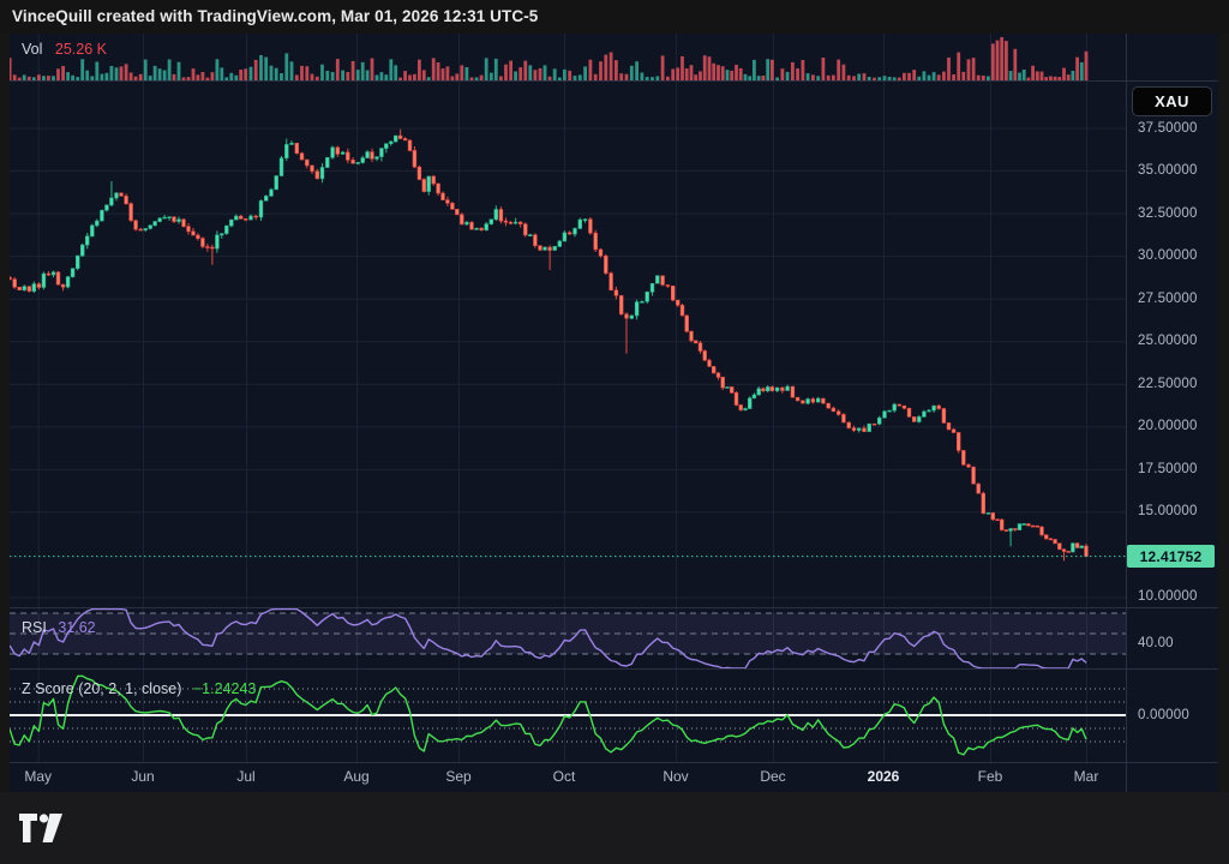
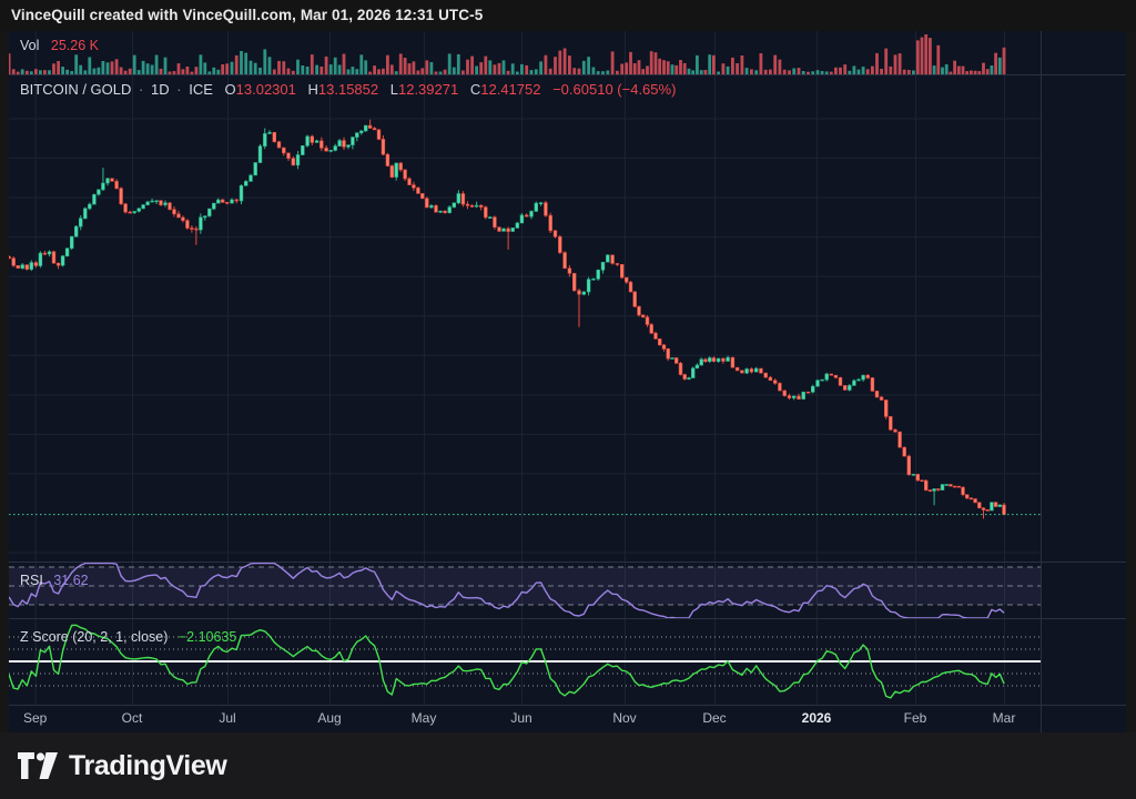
- VinceQuill created with TradingView.com, Mar 01, 2026 12:31 UTC-5
+ VinceQuill created with VinceQuill.com, Mar 01, 2026 12:31 UTC-5
  Vol 25.26 K
+ BITCOIN / GOLD · 1D · ICE O13.02301 H13.15852 L12.39271 C12.41752 −0.60510 (−4.65%)
  RSI 31.62
- Z Score (20, 2, 1, close) −1.24243
+ Z Score (20, 2, 1, close) −2.10635
- XAU
- 12.41752
- 37.50000
- 35.00000
- 32.50000
- 30.00000
- 27.50000
- 25.00000
- 22.50000
- 20.00000
- 17.50000
- 15.00000
- 10.00000
- 40.00
- 0.00000
- May
+ Sep
- Jun
+ Oct
  Jul
  Aug
- Sep
+ May
- Oct
+ Jun
  Nov
  Dec
  2026
  Feb
  Mar
+ TradingView
